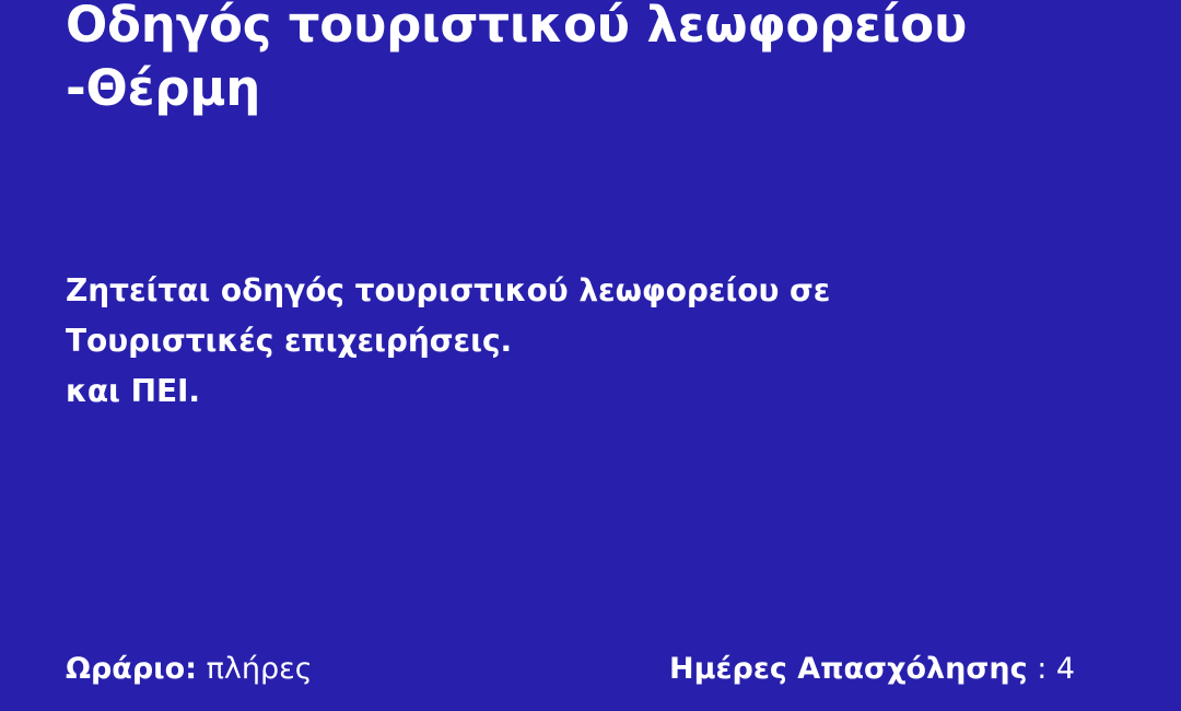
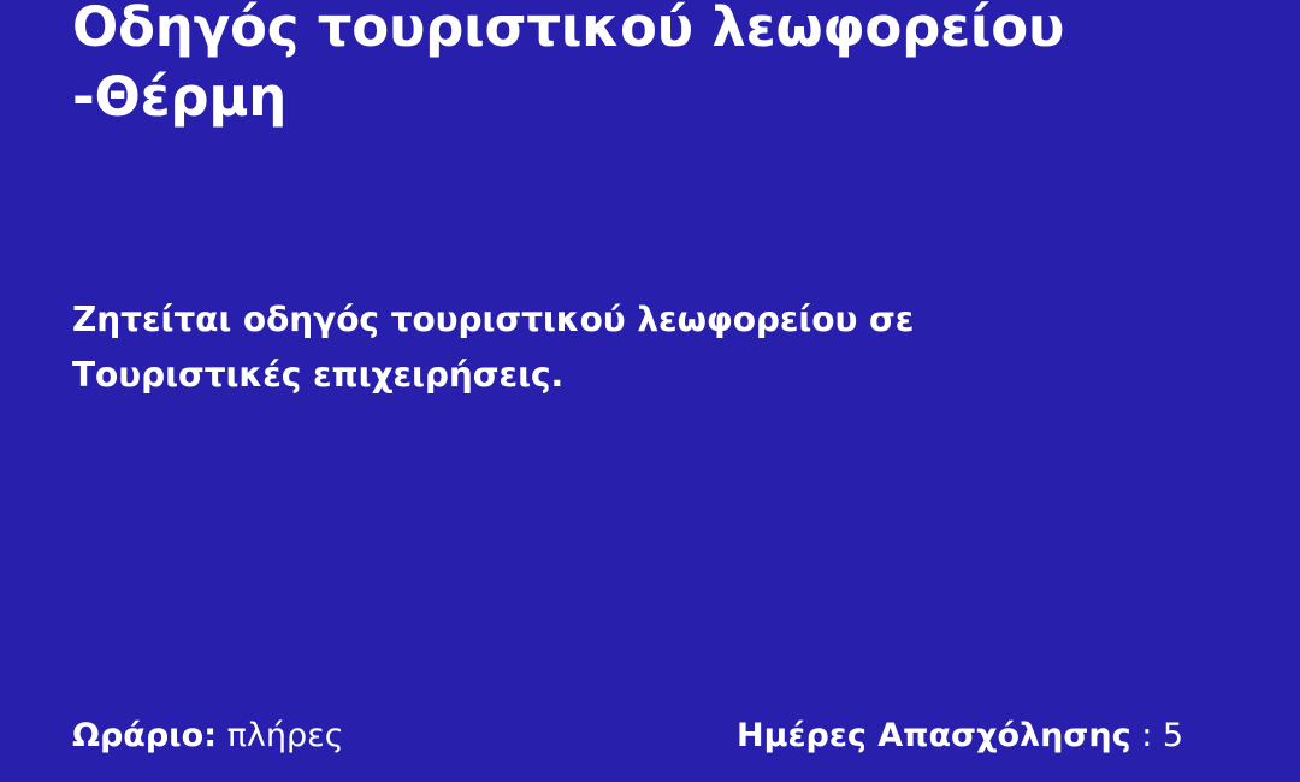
  Οδηγός τουριστικού λεωφορείου
  -Θέρμη
  Ζητείται οδηγός τουριστικού λεωφορείου σε
  Τουριστικές επιχειρήσεις.
- και ΠΕΙ.
  Ωράριο: πλήρες
- Ημέρες Απασχόλησης : 4
+ Ημέρες Απασχόλησης : 5
